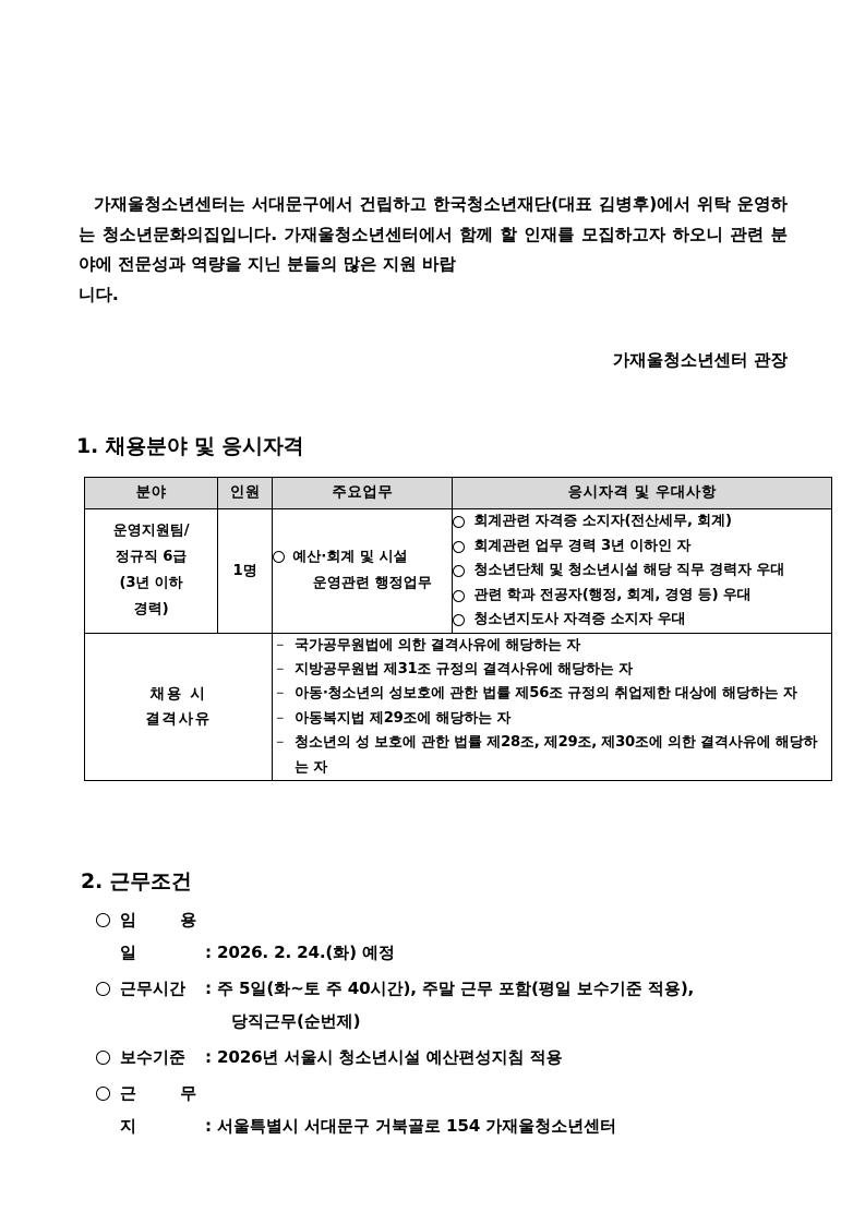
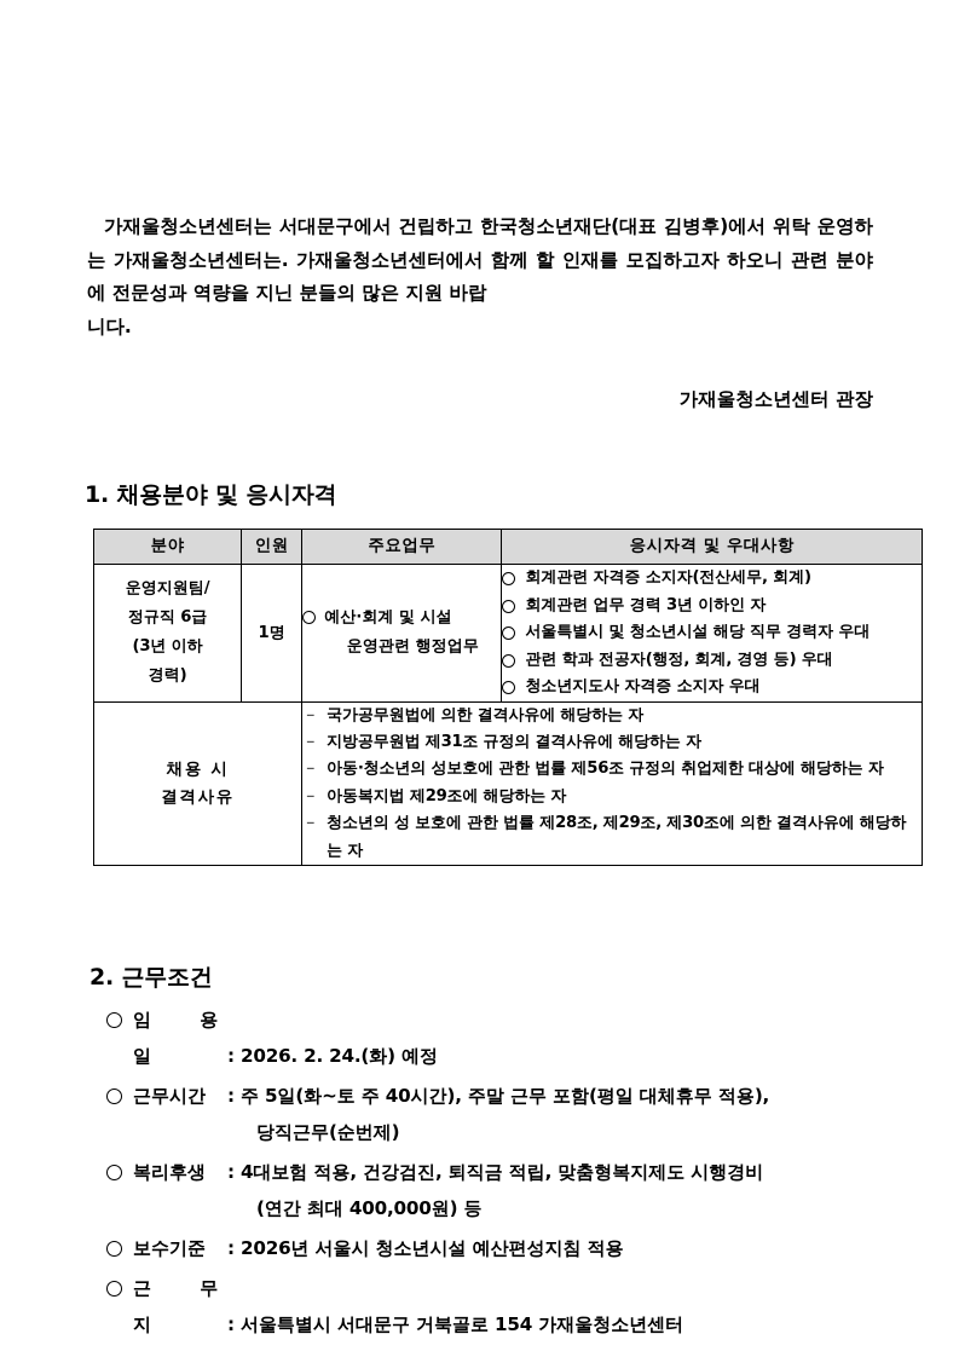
- 가재울청소년센터는 서대문구에서 건립하고 한국청소년재단(대표 김병후)에서 위탁 운영하는 청소년문화의집입니다. 가재울청소년센터에서 함께 할 인재를 모집하고자 하오니 관련 분야에 전문성과 역량을 지닌 분들의 많은 지원 바랍
+ 가재울청소년센터는 서대문구에서 건립하고 한국청소년재단(대표 김병후)에서 위탁 운영하는 가재울청소년센터는. 가재울청소년센터에서 함께 할 인재를 모집하고자 하오니 관련 분야에 전문성과 역량을 지닌 분들의 많은 지원 바랍
  니다.
  가재울청소년센터 관장
  1. 채용분야 및 응시자격
  분야	인원	주요업무	응시자격 및 우대사항
- 운영지원팀/ 정규직 6급 (3년 이하 경력)	1명	예산·회계 및 시설 운영관련 행정업무	회계관련 자격증 소지자(전산세무, 회계) 회계관련 업무 경력 3년 이하인 자 청소년단체 및 청소년시설 해당 직무 경력자 우대 관련 학과 전공자(행정, 회계, 경영 등) 우대 청소년지도사 자격증 소지자 우대
+ 운영지원팀/ 정규직 6급 (3년 이하 경력)	1명	예산·회계 및 시설 운영관련 행정업무	회계관련 자격증 소지자(전산세무, 회계) 회계관련 업무 경력 3년 이하인 자 서울특별시 및 청소년시설 해당 직무 경력자 우대 관련 학과 전공자(행정, 회계, 경영 등) 우대 청소년지도사 자격증 소지자 우대
  채용 시 결격사유	－ 국가공무원법에 의한 결격사유에 해당하는 자 － 지방공무원법 제31조 규정의 결격사유에 해당하는 자 － 아동·청소년의 성보호에 관한 법률 제56조 규정의 취업제한 대상에 해당하는 자 － 아동복지법 제29조에 해당하는 자 － 청소년의 성 보호에 관한 법률 제28조, 제29조, 제30조에 의한 결격사유에 해당하는 자
  2. 근무조건
  임 용 일 : 2026. 2. 24.(화) 예정
- 근무시간 : 주 5일(화~토 주 40시간), 주말 근무 포함(평일 보수기준 적용),
+ 근무시간 : 주 5일(화~토 주 40시간), 주말 근무 포함(평일 대체휴무 적용),
  당직근무(순번제)
+ 복리후생 : 4대보험 적용, 건강검진, 퇴직금 적립, 맞춤형복지제도 시행경비
+ (연간 최대 400,000원) 등
  보수기준 : 2026년 서울시 청소년시설 예산편성지침 적용
  근 무 지 : 서울특별시 서대문구 거북골로 154 가재울청소년센터
